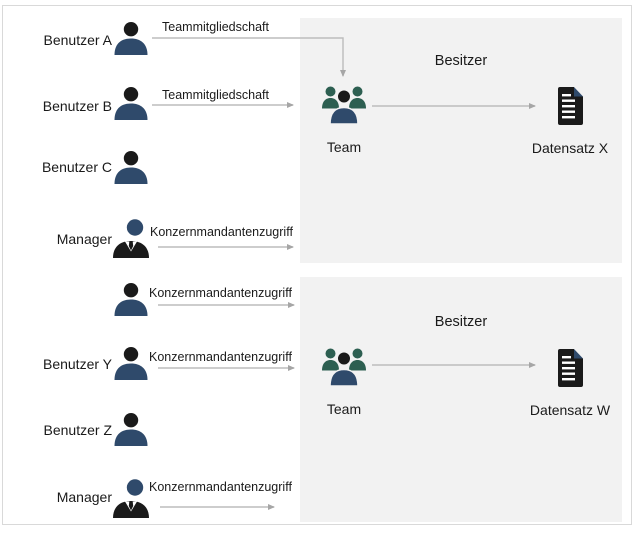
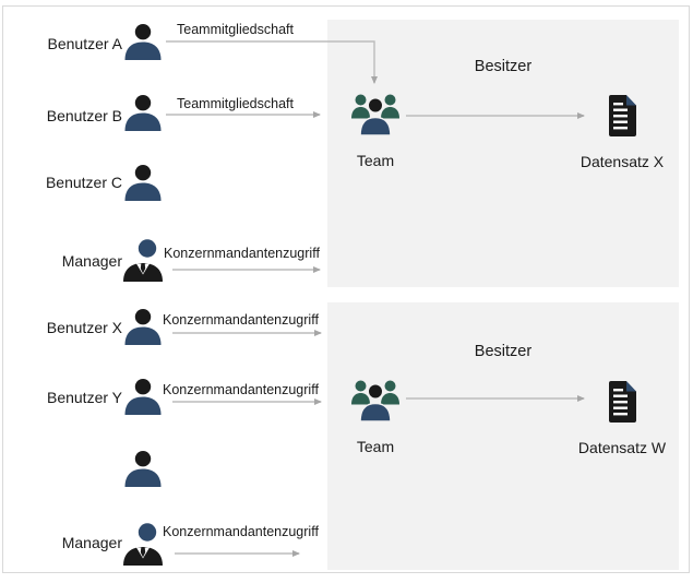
  Benutzer A
  Teammitgliedschaft
  Benutzer B
  Teammitgliedschaft
  Benutzer C
  Manager
  Konzernmandantenzugriff
+ Benutzer X
  Konzernmandantenzugriff
  Benutzer Y
  Konzernmandantenzugriff
- Benutzer Z
  Manager
  Konzernmandantenzugriff
  Besitzer
  Team
  Datensatz X
  Besitzer
  Team
  Datensatz W
